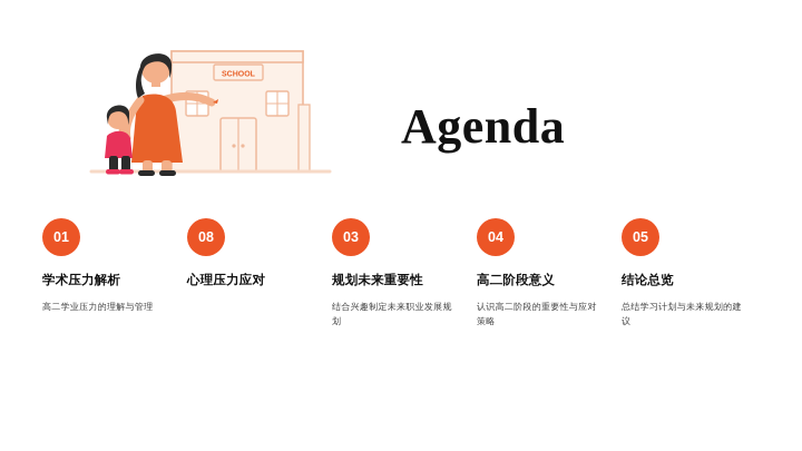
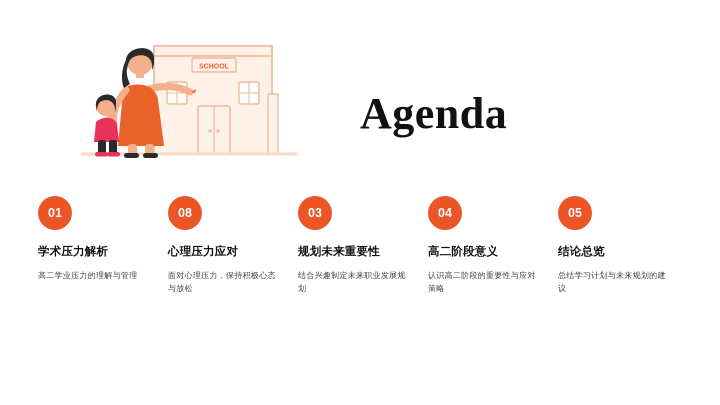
  Agenda
  01
  学术压力解析
  高二学业压力的理解与管理
  08
  心理压力应对
+ 面对心理压力，保持积极心态与放松
  03
  规划未来重要性
  结合兴趣制定未来职业发展规划
  04
  高二阶段意义
  认识高二阶段的重要性与应对策略
  05
  结论总览
  总结学习计划与未来规划的建议
